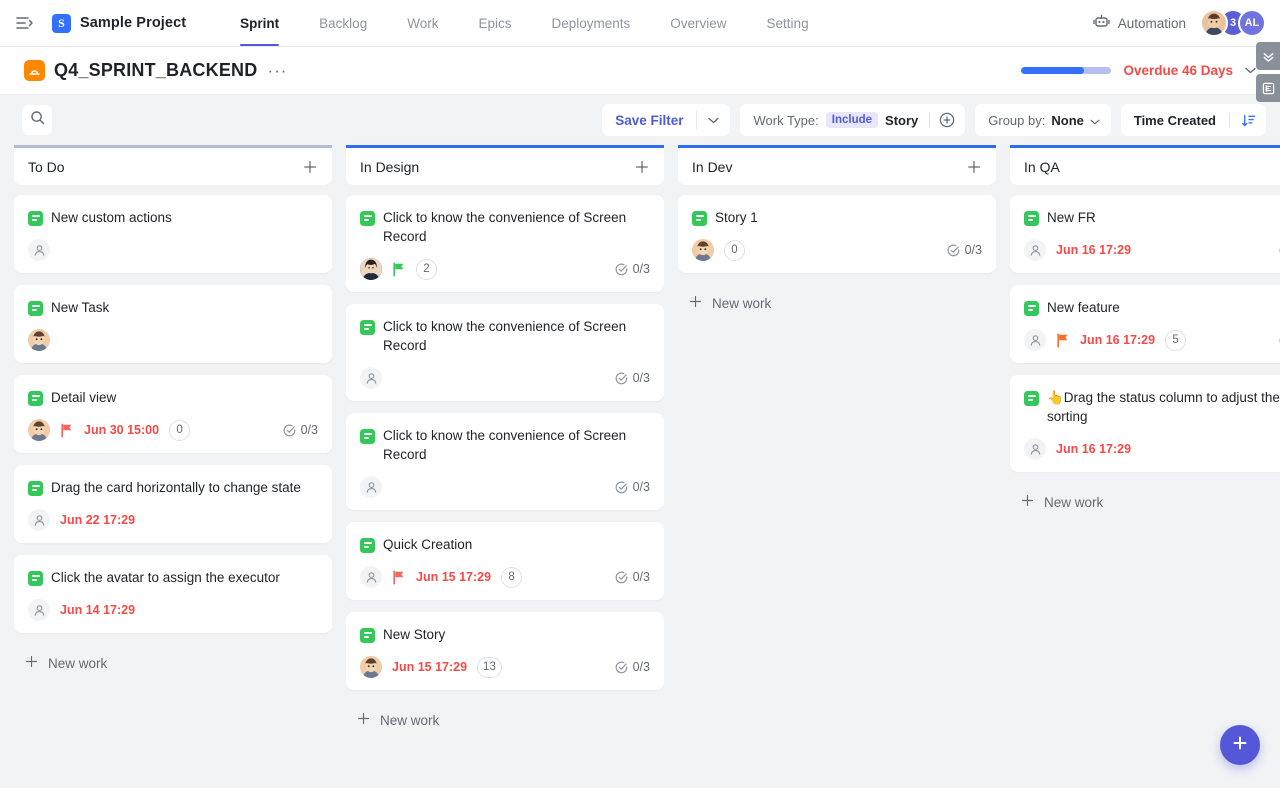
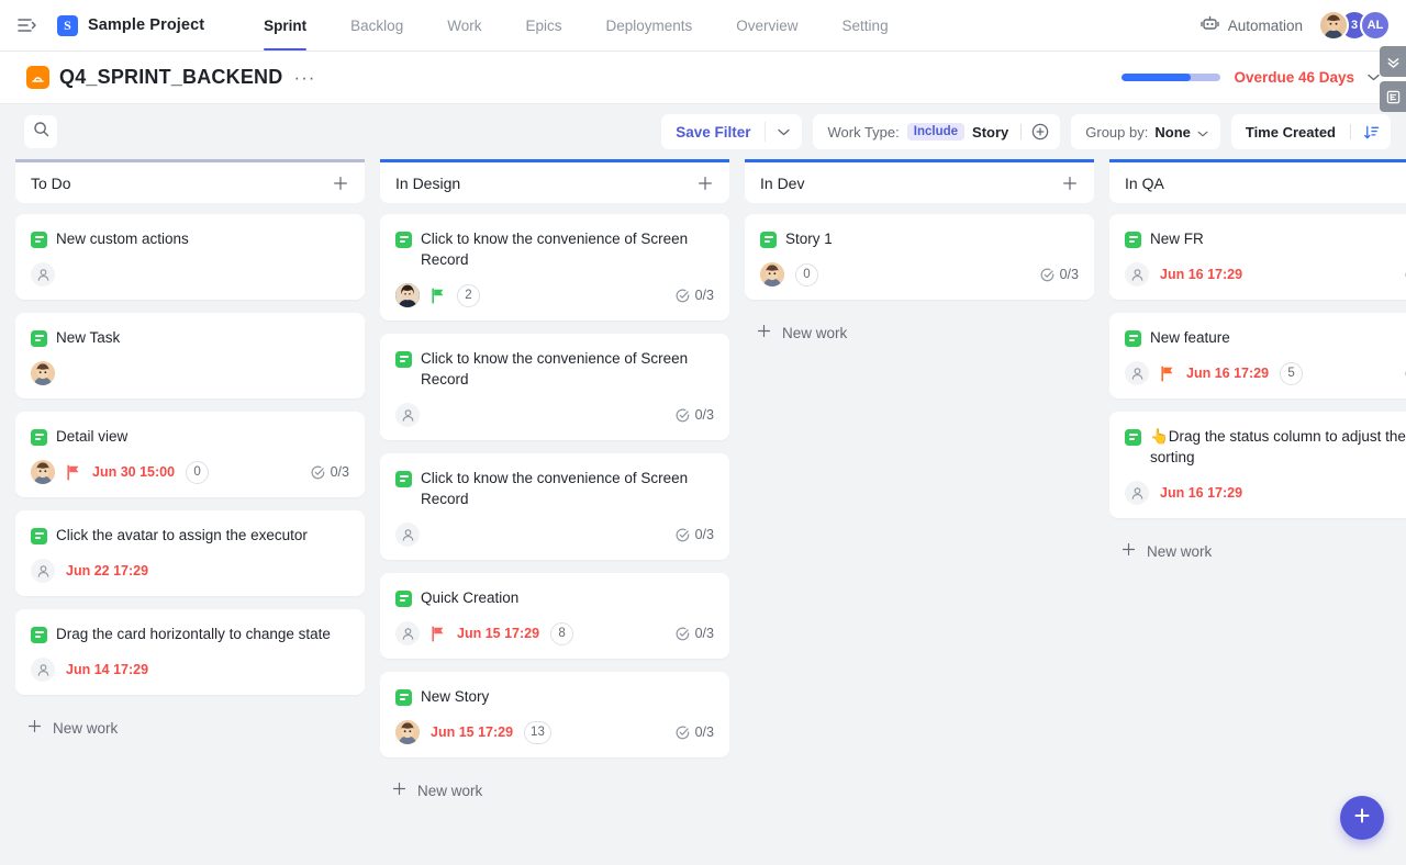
  S
  Sample Project
  Sprint
  Backlog
  Work
  Epics
  Deployments
  Overview
  Setting
  Automation
  3
  AL
  Q4_SPRINT_BACKEND
  ···
  Overdue 46 Days
  Save Filter
  Work Type:
  Include
  Story
  Group by:
  None
  Time Created
  To Do
  New custom actions
  New Task
  Detail view
  Jun 30 15:00
  0
  0/3
- Drag the card horizontally to change state
+ Click the avatar to assign the executor
  Jun 22 17:29
- Click the avatar to assign the executor
+ Drag the card horizontally to change state
  Jun 14 17:29
  New work
  In Design
  Click to know the convenience of Screen Record
  2
  0/3
  Click to know the convenience of Screen Record
  0/3
  Click to know the convenience of Screen Record
  0/3
  Quick Creation
  Jun 15 17:29
  8
  0/3
  New Story
  Jun 15 17:29
  13
  0/3
  New work
  In Dev
  Story 1
  0
  0/3
  New work
  In QA
  New FR
  Jun 16 17:29
  New feature
  Jun 16 17:29
  5
  👆Drag the status column to adjust the sorting
  Jun 16 17:29
  New work
